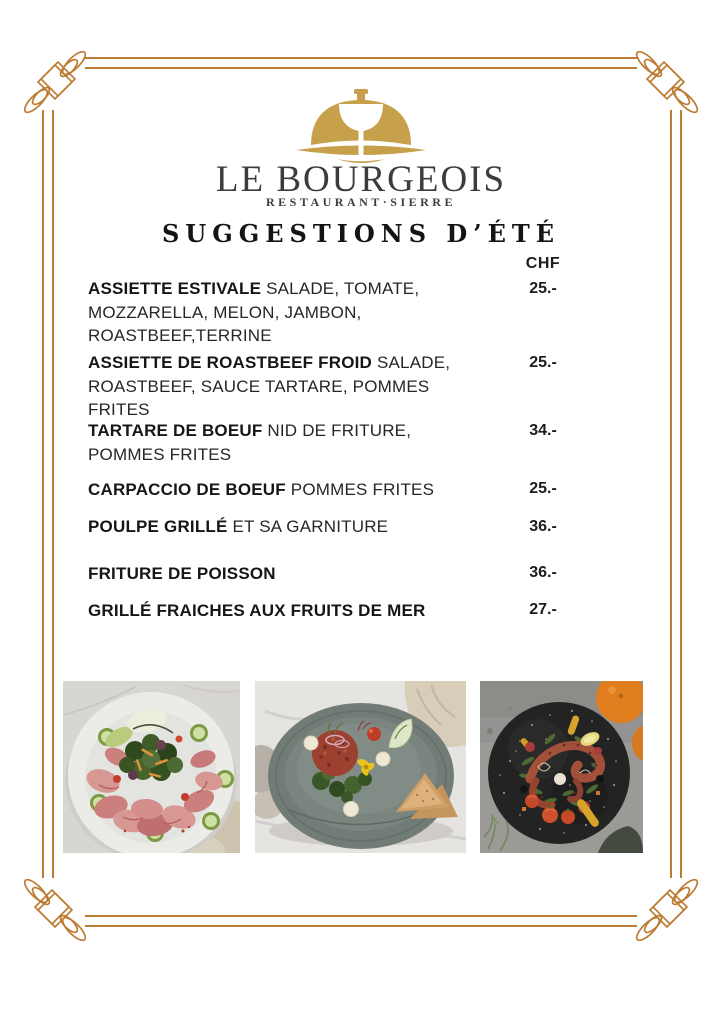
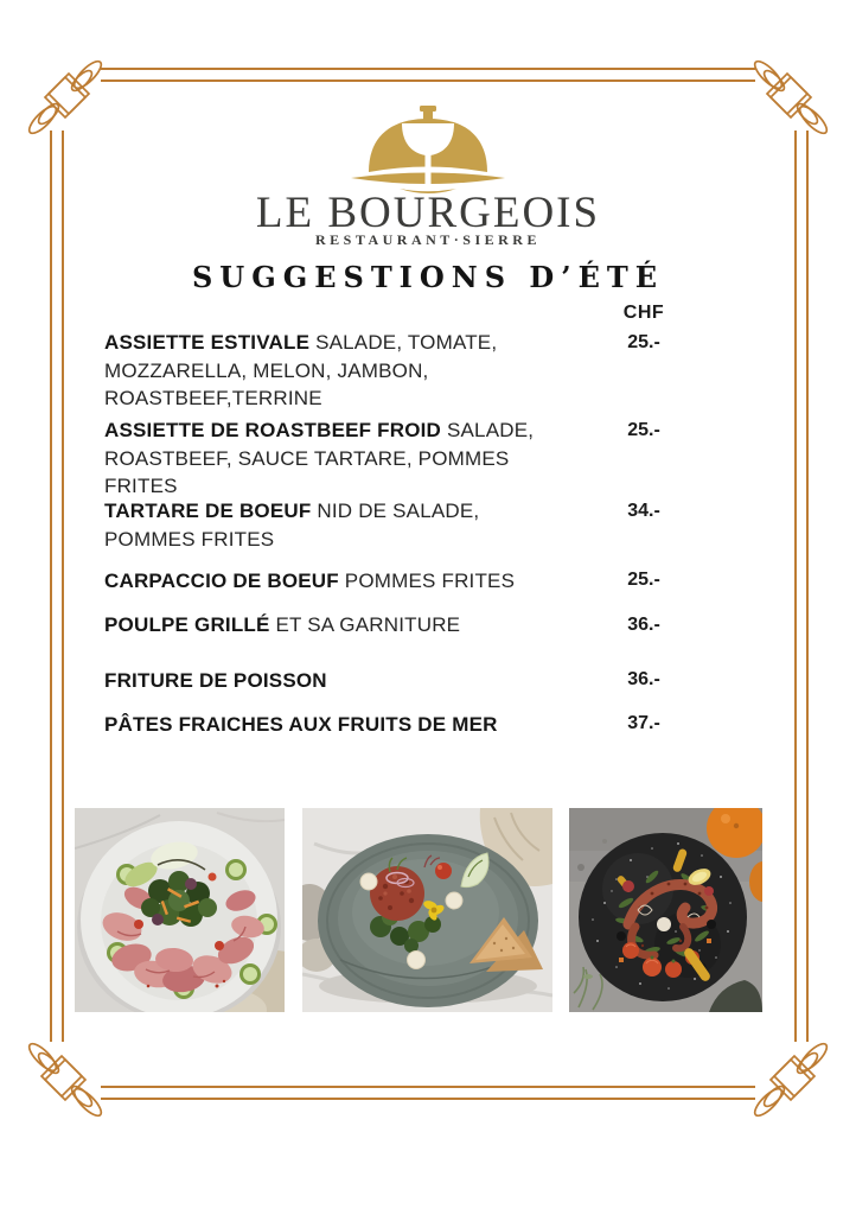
  LE BOURGEOIS
  RESTAURANT·SIERRE
  SUGGESTIONS D’ÉTÉ
  CHF
  ASSIETTE ESTIVALE SALADE, TOMATE, MOZZARELLA, MELON, JAMBON, ROASTBEEF,TERRINE
  25.-
  ASSIETTE DE ROASTBEEF FROID SALADE, ROASTBEEF, SAUCE TARTARE, POMMES FRITES
  25.-
- TARTARE DE BOEUF NID DE FRITURE, POMMES FRITES
+ TARTARE DE BOEUF NID DE SALADE, POMMES FRITES
  34.-
  CARPACCIO DE BOEUF POMMES FRITES
  25.-
  POULPE GRILLÉ ET SA GARNITURE
  36.-
  FRITURE DE POISSON
  36.-
- GRILLÉ FRAICHES AUX FRUITS DE MER
+ PÂTES FRAICHES AUX FRUITS DE MER
- 27.-
+ 37.-
